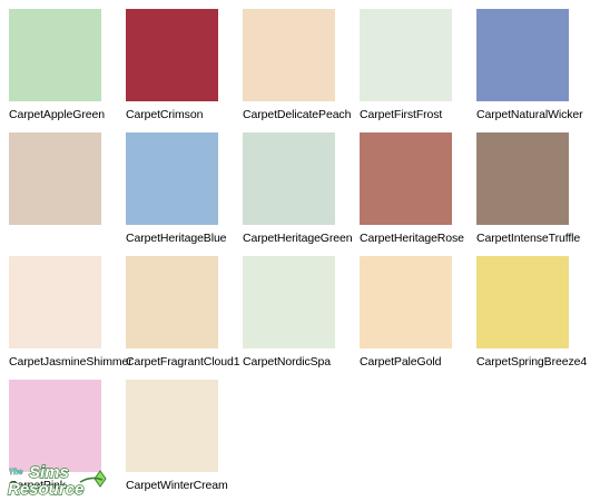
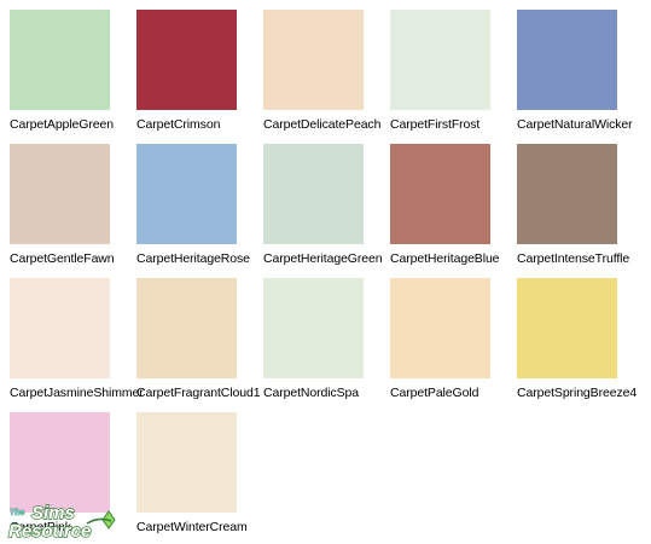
  CarpetAppleGreen
  CarpetCrimson
  CarpetDelicatePeach
  CarpetFirstFrost
  CarpetNaturalWicker
+ CarpetGentleFawn
- CarpetHeritageBlue
+ CarpetHeritageRose
  CarpetHeritageGreen
- CarpetHeritageRose
+ CarpetHeritageBlue
  CarpetIntenseTruffle
  CarpetJasmineShimme
  CarpetFragrantCloud1
  CarpetNordicSpa
  CarpetPaleGold
  CarpetSpringBreeze4
  CarpetPink
  CarpetWinterCream
  Sims
  Resource
